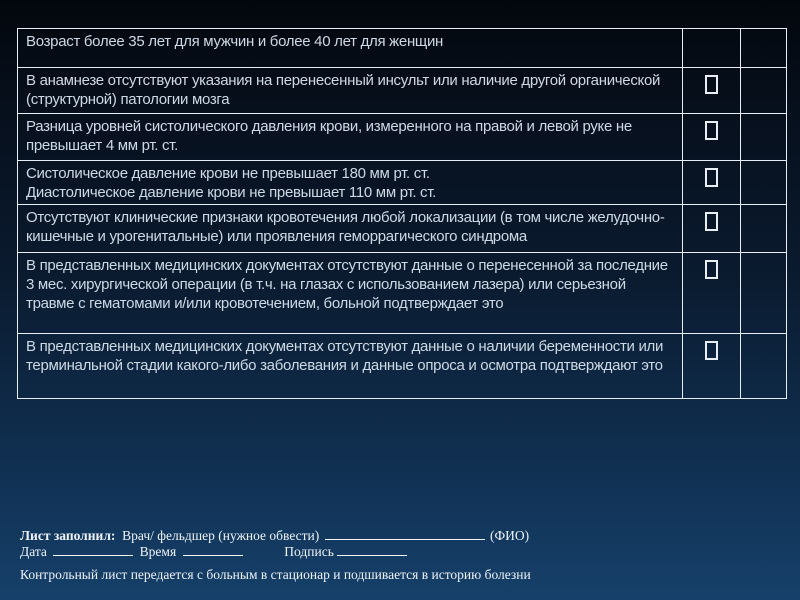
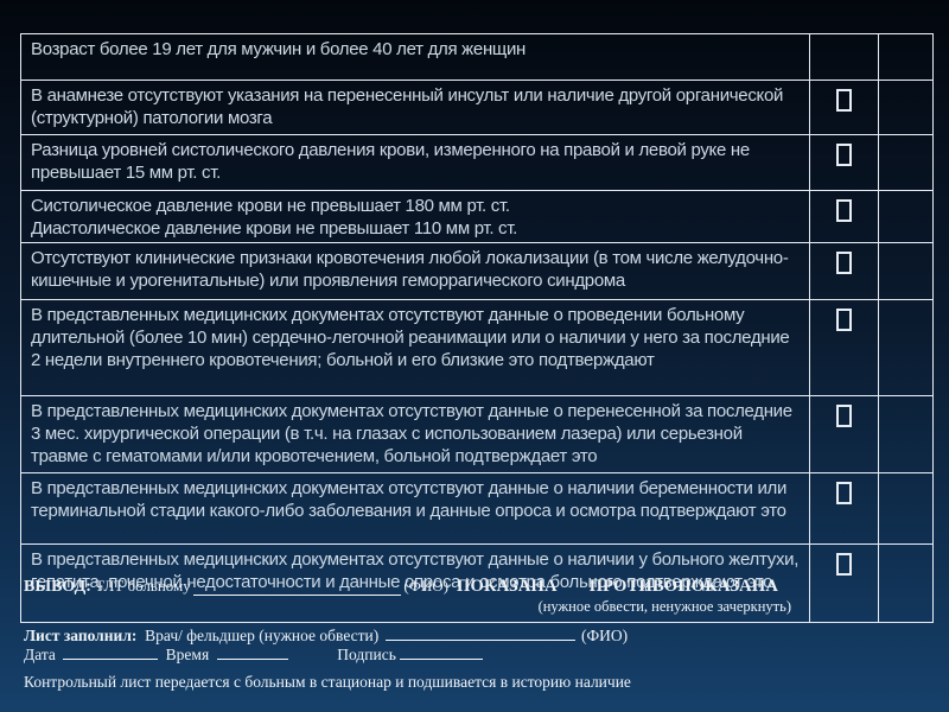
- Возраст более 35 лет для мужчин и более 40 лет для женщин
+ Возраст более 19 лет для мужчин и более 40 лет для женщин
  В анамнезе отсутствуют указания на перенесенный инсульт или наличие другой органической (структурной) патологии мозга
- Разница уровней систолического давления крови, измеренного на правой и левой руке не превышает 4 мм рт. ст.
+ Разница уровней систолического давления крови, измеренного на правой и левой руке не превышает 15 мм рт. ст.
  Систолическое давление крови не превышает 180 мм рт. ст. Диастолическое давление крови не превышает 110 мм рт. ст.
  Отсутствуют клинические признаки кровотечения любой локализации (в том числе желудочно-кишечные и урогенитальные) или проявления геморрагического синдрома
+ В представленных медицинских документах отсутствуют данные о проведении больному длительной (более 10 мин) сердечно-легочной реанимации или о наличии у него за последние 2 недели внутреннего кровотечения; больной и его близкие это подтверждают
  В представленных медицинских документах отсутствуют данные о перенесенной за последние 3 мес. хирургической операции (в т.ч. на глазах с использованием лазера) или серьезной травме с гематомами и/или кровотечением, больной подтверждает это
  В представленных медицинских документах отсутствуют данные о наличии беременности или терминальной стадии какого-либо заболевания и данные опроса и осмотра подтверждают это
+ В представленных медицинских документах отсутствуют данные о наличии у больного желтухи, гепатита, почечной недостаточности и данные опроса и осмотра больного подтверждают это
+ ВЫВОД:
+ ТЛТ больному
+ (ФИО)
+ ПОКАЗАНА
+ ПРОТИВОПОКАЗАНА
+ (нужное обвести, ненужное зачеркнуть)
  Лист заполнил: Врач/ фельдшер (нужное обвести) (ФИО)
  Дата Время Подпись
- Контрольный лист передается с больным в стационар и подшивается в историю болезни
+ Контрольный лист передается с больным в стационар и подшивается в историю наличие
